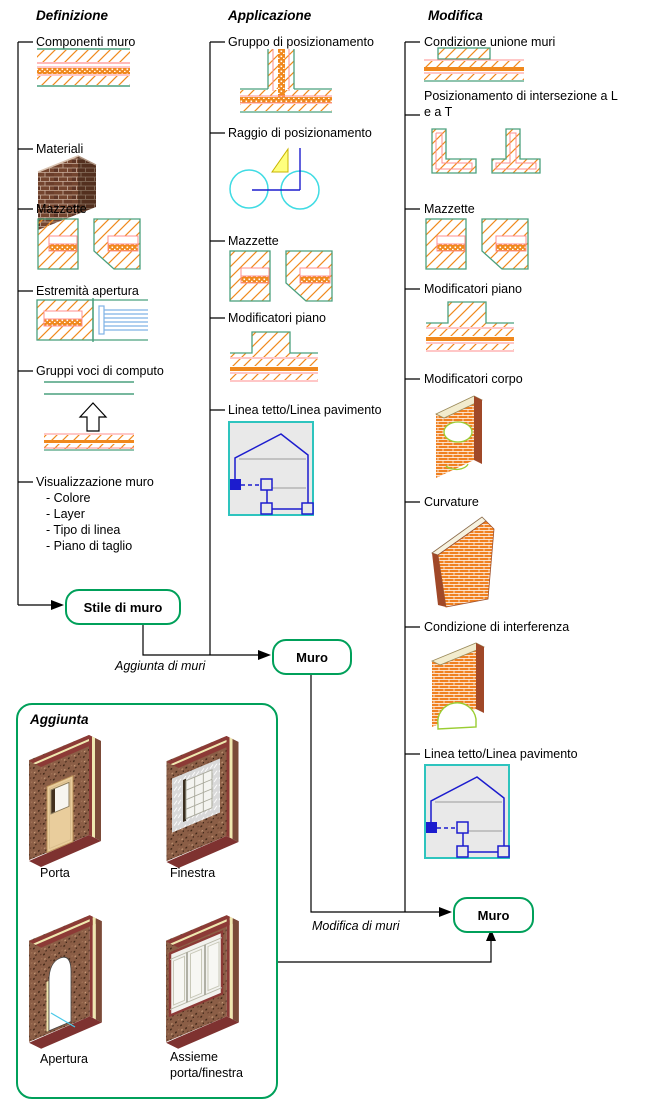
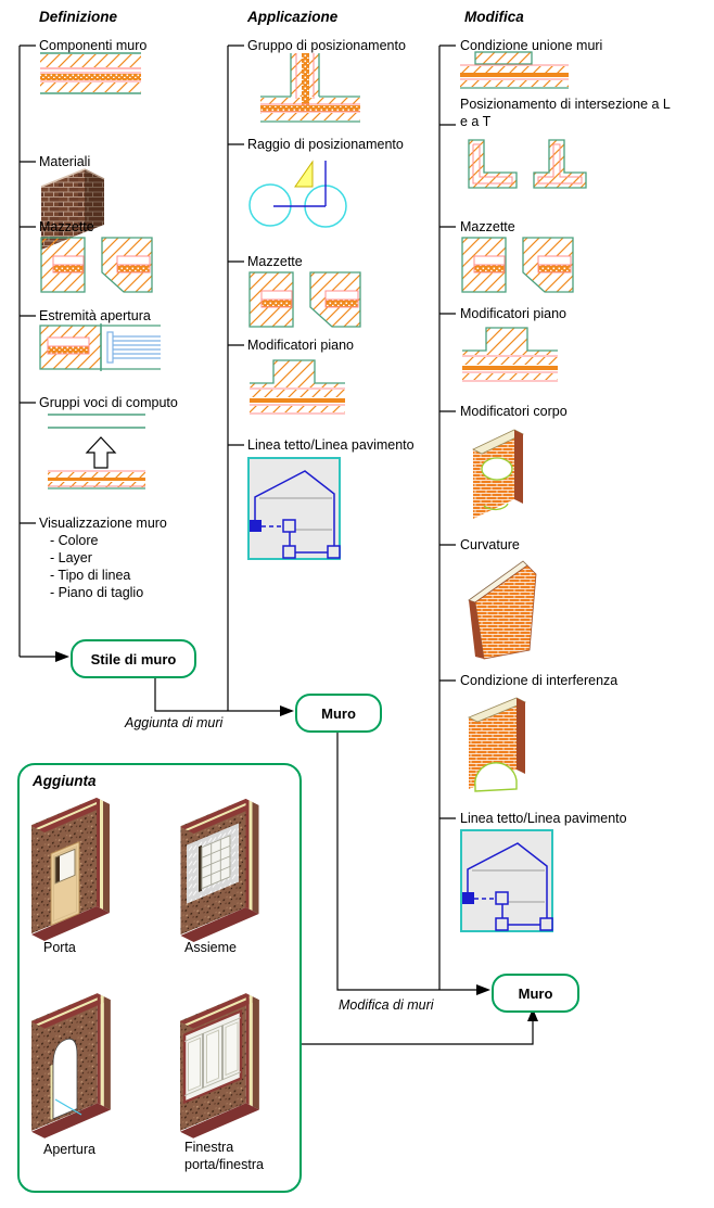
  Definizione
  Componenti muro
  Materiali
  Mazzette
  Estremità apertura
  Gruppi voci di computo
  Visualizzazione muro
  - Colore
  - Layer
  - Tipo di linea
  - Piano di taglio
  Stile di muro
  Applicazione
  Gruppo di posizionamento
  Raggio di posizionamento
  Mazzette
  Modificatori piano
  Linea tetto/Linea pavimento
  Aggiunta di muri
  Muro
  Modifica
  Condizione unione muri
  Posizionamento di intersezione a L
  e a T
  Mazzette
  Modificatori piano
  Modificatori corpo
  Curvature
  Condizione di interferenza
  Linea tetto/Linea pavimento
  Modifica di muri
  Muro
  Aggiunta
  Porta
- Finestra
+ Assieme
  Apertura
- Assieme
+ Finestra
  porta/finestra
